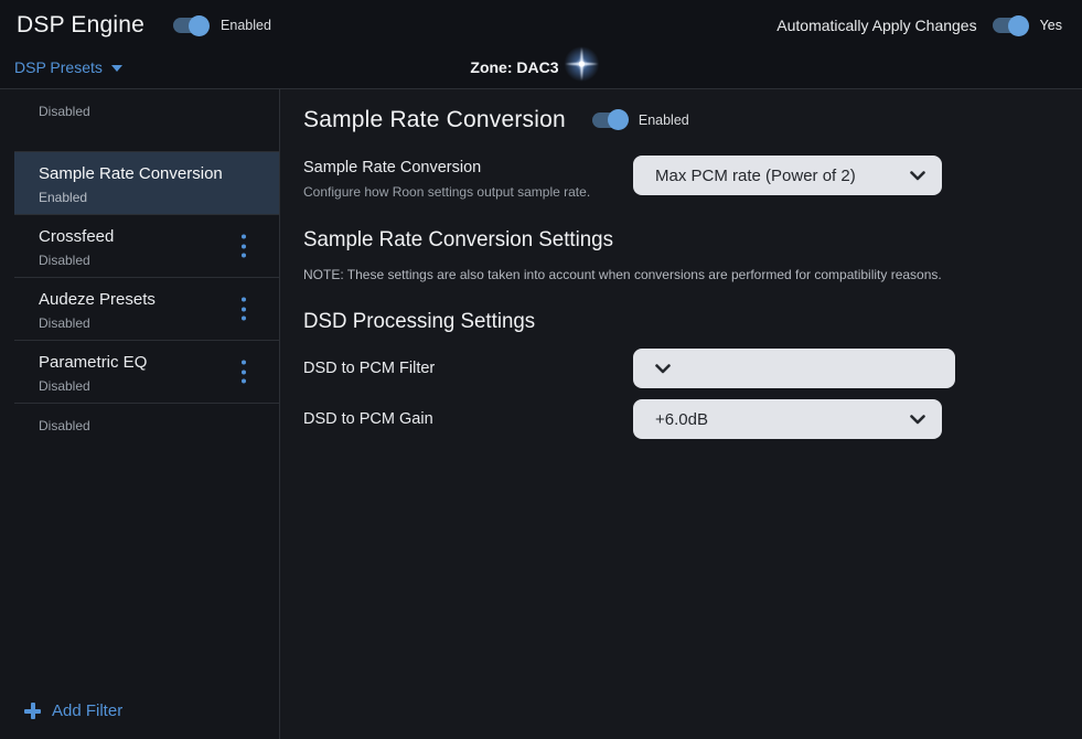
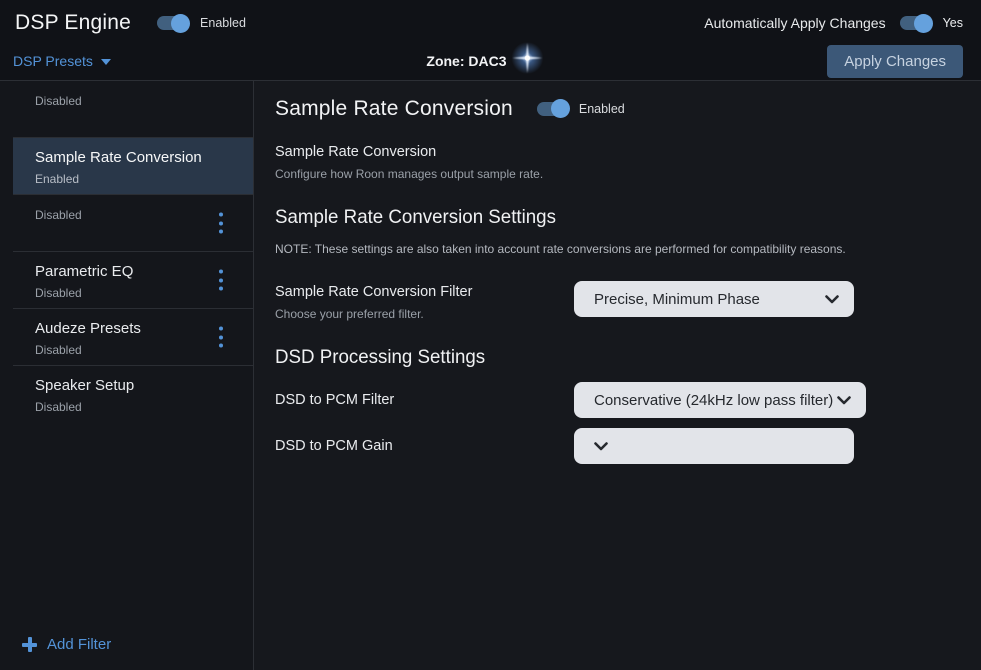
  DSP Engine
  Enabled
  Automatically Apply Changes
  Yes
  DSP Presets
  Zone: DAC3
+ Apply Changes
  Disabled
  Sample Rate Conversion
  Enabled
- Crossfeed
  Disabled
- Audeze Presets
+ Parametric EQ
  Disabled
- Parametric EQ
+ Audeze Presets
  Disabled
+ Speaker Setup
  Disabled
  Add Filter
  Sample Rate Conversion
  Enabled
  Sample Rate Conversion
- Configure how Roon settings output sample rate.
+ Configure how Roon manages output sample rate.
- Max PCM rate (Power of 2)
  Sample Rate Conversion Settings
- NOTE: These settings are also taken into account when conversions are performed for compatibility reasons.
+ NOTE: These settings are also taken into account rate conversions are performed for compatibility reasons.
+ Sample Rate Conversion Filter
+ Choose your preferred filter.
+ Precise, Minimum Phase
  DSD Processing Settings
  DSD to PCM Filter
+ Conservative (24kHz low pass filter)
  DSD to PCM Gain
- +6.0dB
